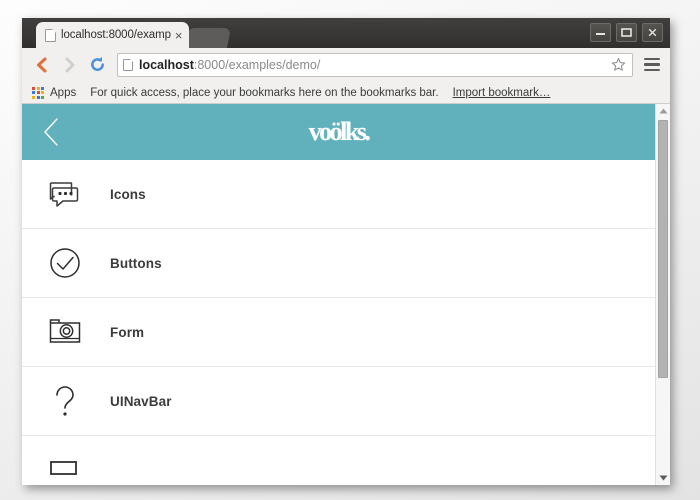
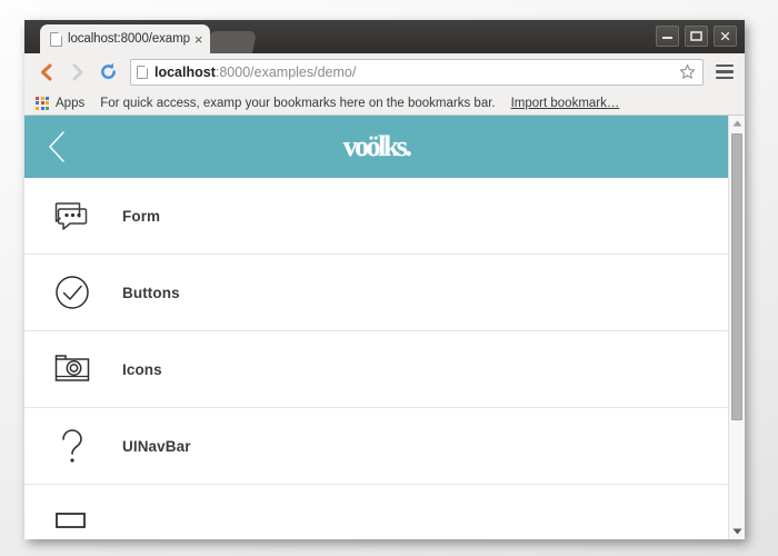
  localhost:8000/examp
  ×
  localhost:8000/examples/demo/
  Apps
- For quick access, place your bookmarks here on the bookmarks bar.
+ For quick access, examp your bookmarks here on the bookmarks bar.
  Import bookmark…
  voölks.
- Icons
+ Form
  Buttons
- Form
+ Icons
  UINavBar
